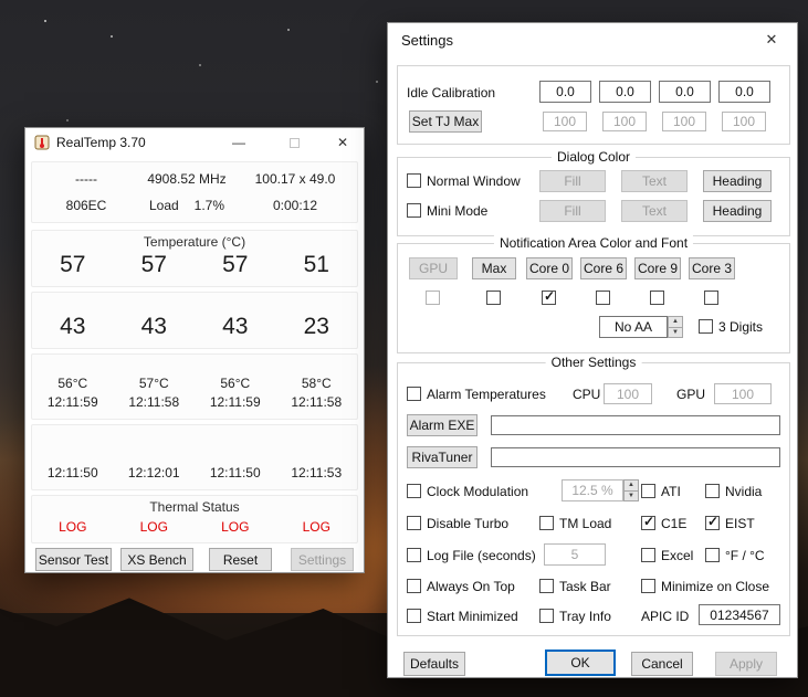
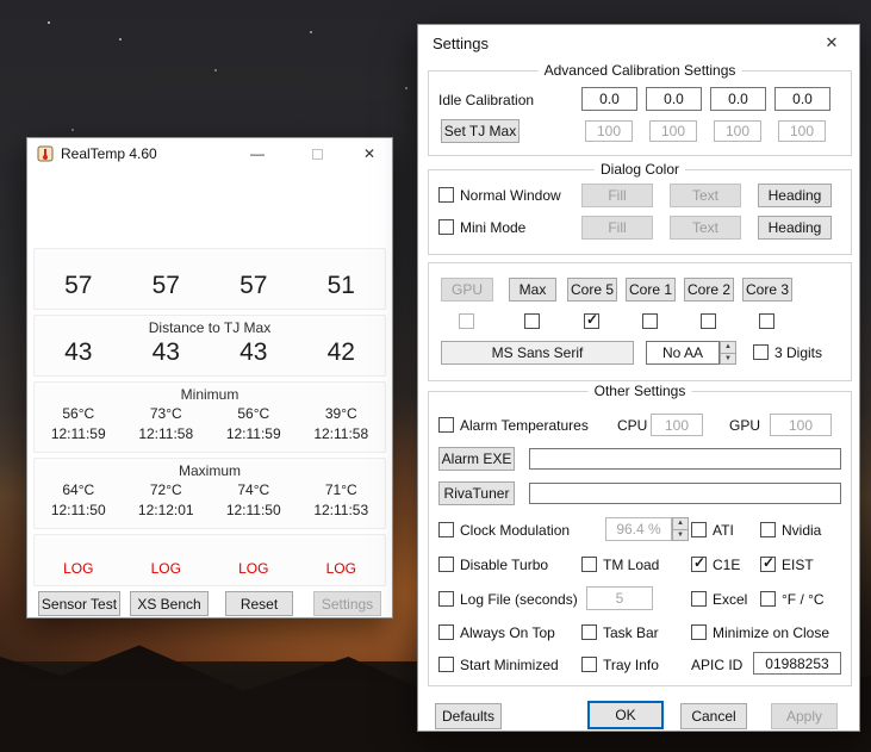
- RealTemp 3.70
+ RealTemp 4.60
  —
  ✕
- -----
- 4908.52 MHz
- 100.17 x 49.0
- 806EC
- Load
- 1.7%
- 0:00:12
- Temperature (°C)
  57
  57
  57
  51
+ Distance to TJ Max
  43
  43
  43
- 23
+ 42
+ Minimum
  56°C
- 57°C
+ 73°C
  56°C
- 58°C
+ 39°C
  12:11:59
  12:11:58
  12:11:59
  12:11:58
+ Maximum
+ 64°C
+ 72°C
+ 74°C
+ 71°C
  12:11:50
  12:12:01
  12:11:50
  12:11:53
- Thermal Status
  LOG
  LOG
  LOG
  LOG
  Sensor Test
  XS Bench
  Reset
  Settings
  Settings
  ✕
+ Advanced Calibration Settings
  Idle Calibration
  0.0
  0.0
  0.0
  0.0
  Set TJ Max
  100
  100
  100
  100
  Dialog Color
  Normal Window
  Fill
  Text
  Heading
  Mini Mode
  Fill
  Text
  Heading
- Notification Area Color and Font
  GPU
  Max
- Core 0
+ Core 5
- Core 6
+ Core 1
- Core 9
+ Core 2
  Core 3
+ MS Sans Serif
  No AA
  3 Digits
  Other Settings
  Alarm Temperatures
  CPU
  100
  GPU
  100
  Alarm EXE
  RivaTuner
  Clock Modulation
- 12.5 %
+ 96.4 %
  ATI
  Nvidia
  Disable Turbo
  TM Load
  C1E
  EIST
  Log File (seconds)
  5
  Excel
  °F / °C
  Always On Top
  Task Bar
  Minimize on Close
  Start Minimized
  Tray Info
  APIC ID
- 01234567
+ 01988253
  Defaults
  OK
  Cancel
  Apply
